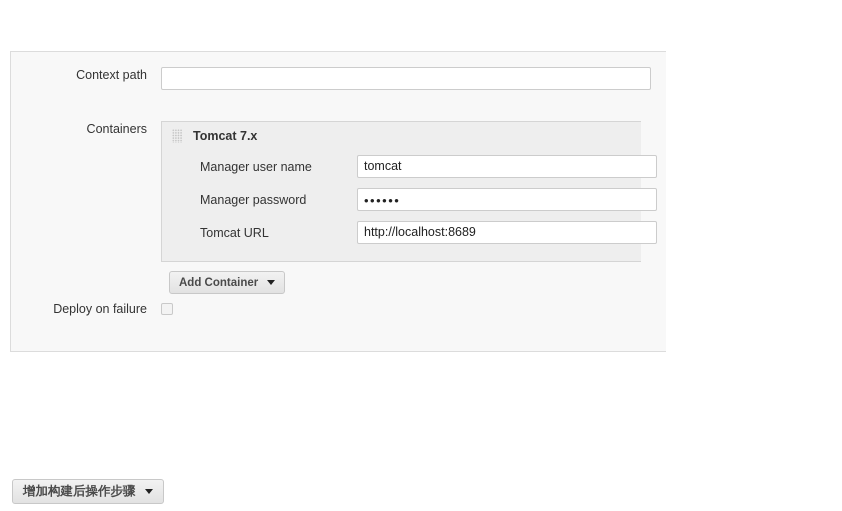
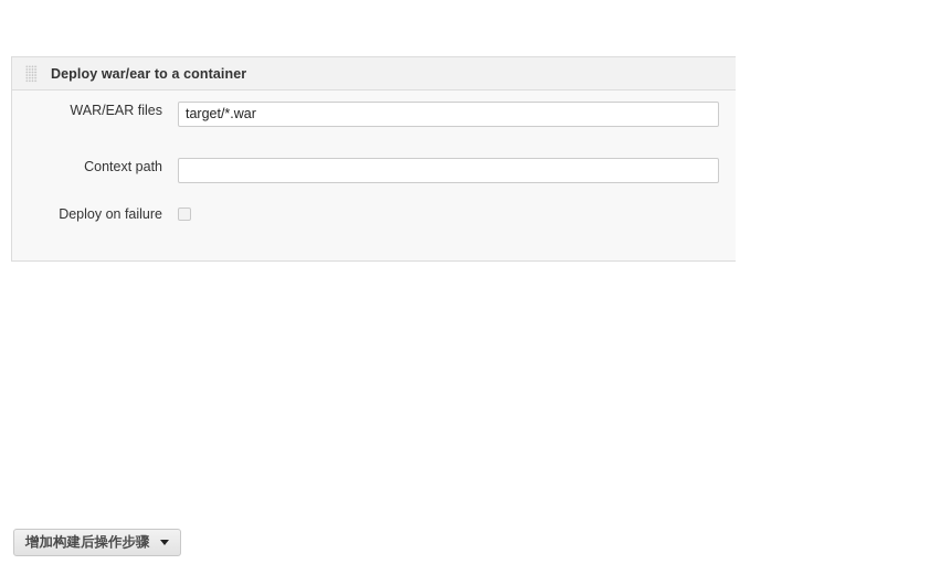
+ Deploy war/ear to a container
+ WAR/EAR files
+ target/*.war
  Context path
- Containers
- Tomcat 7.x
- Manager user name
- tomcat
- Manager password
- ••••••
- Tomcat URL
- http://localhost:8689
- Add Container
  Deploy on failure
  增加构建后操作步骤
